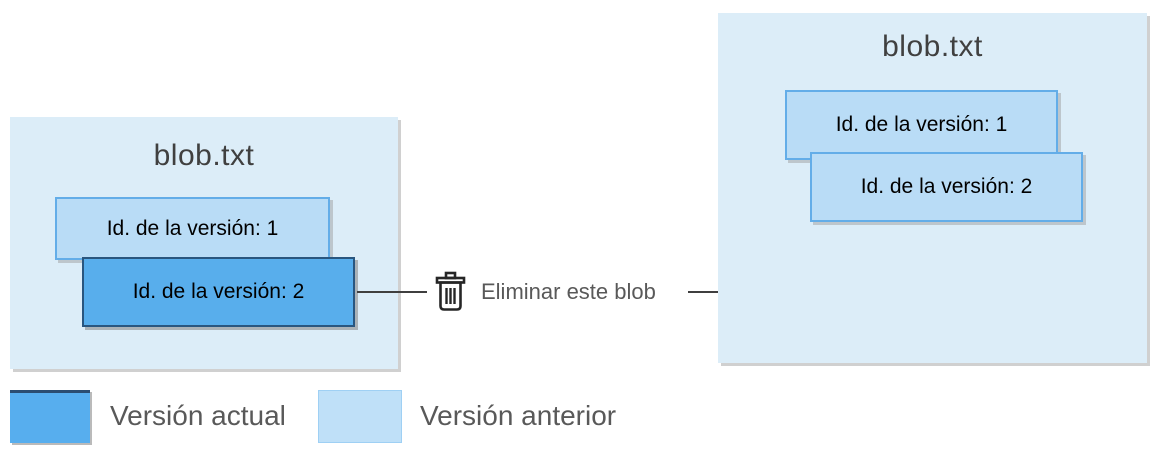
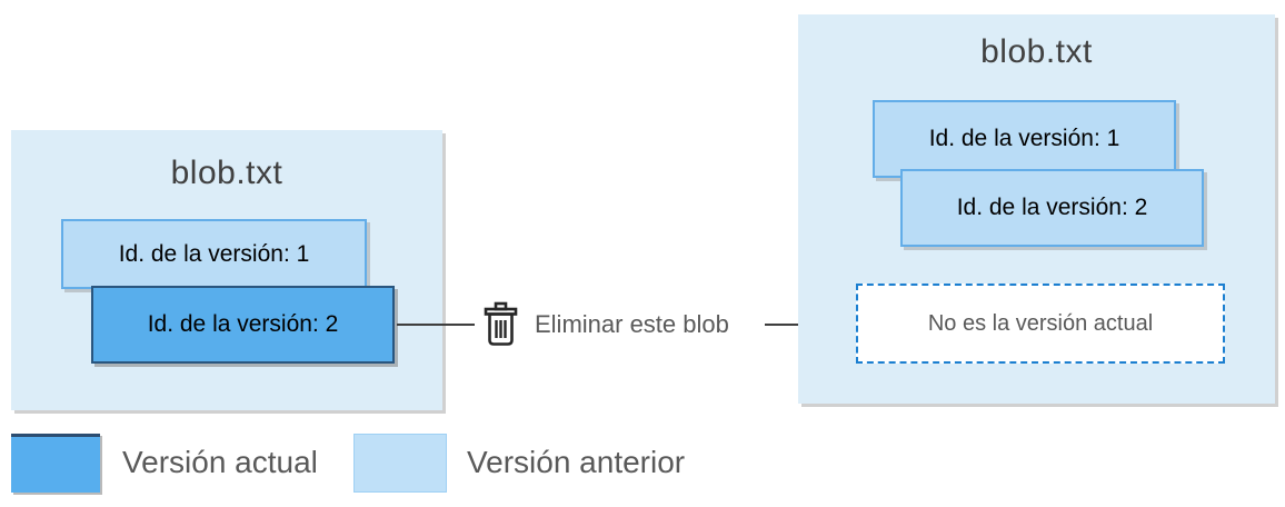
  blob.txt
  Id. de la versión: 1
  Id. de la versión: 2
  Eliminar este blob
  blob.txt
  Id. de la versión: 1
  Id. de la versión: 2
+ No es la versión actual
  Versión actual
  Versión anterior
